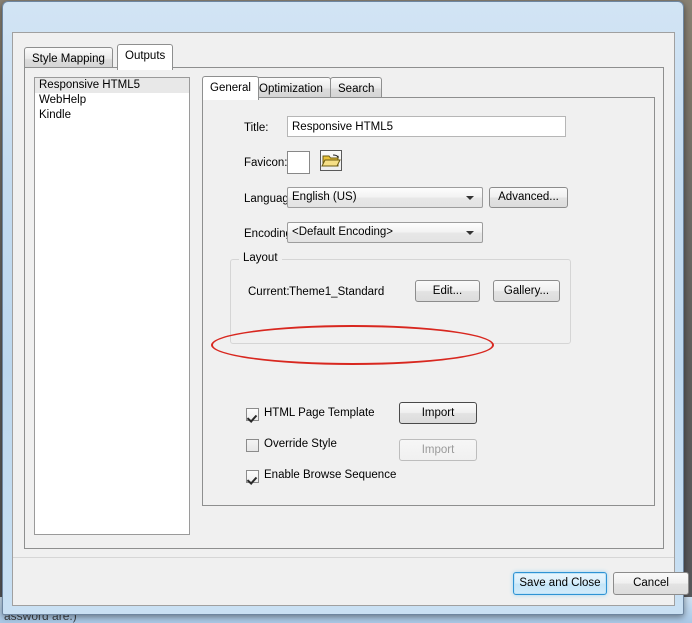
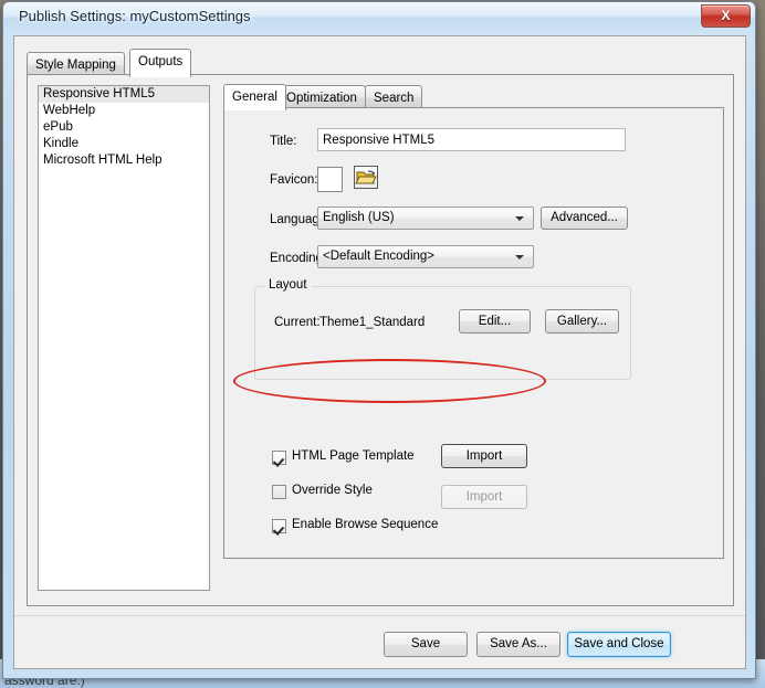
  assword are.)
+ Publish Settings: myCustomSettings
+ X
  Style Mapping
  Outputs
  Responsive HTML5
  WebHelp
+ ePub
  Kindle
+ Microsoft HTML Help
  General
  Optimization
  Search
  Title:
  Responsive HTML5
  Favicon:
  Languag
  English (US)
  Advanced...
  Encodin
  <Default Encoding>
  Layout
  Current:
  Theme1_Standard
  Edit...
  Gallery...
  HTML Page Template
  Import
  Override Style
  Import
  Enable Browse Sequence
+ Save
+ Save As...
  Save and Close
- Cancel
